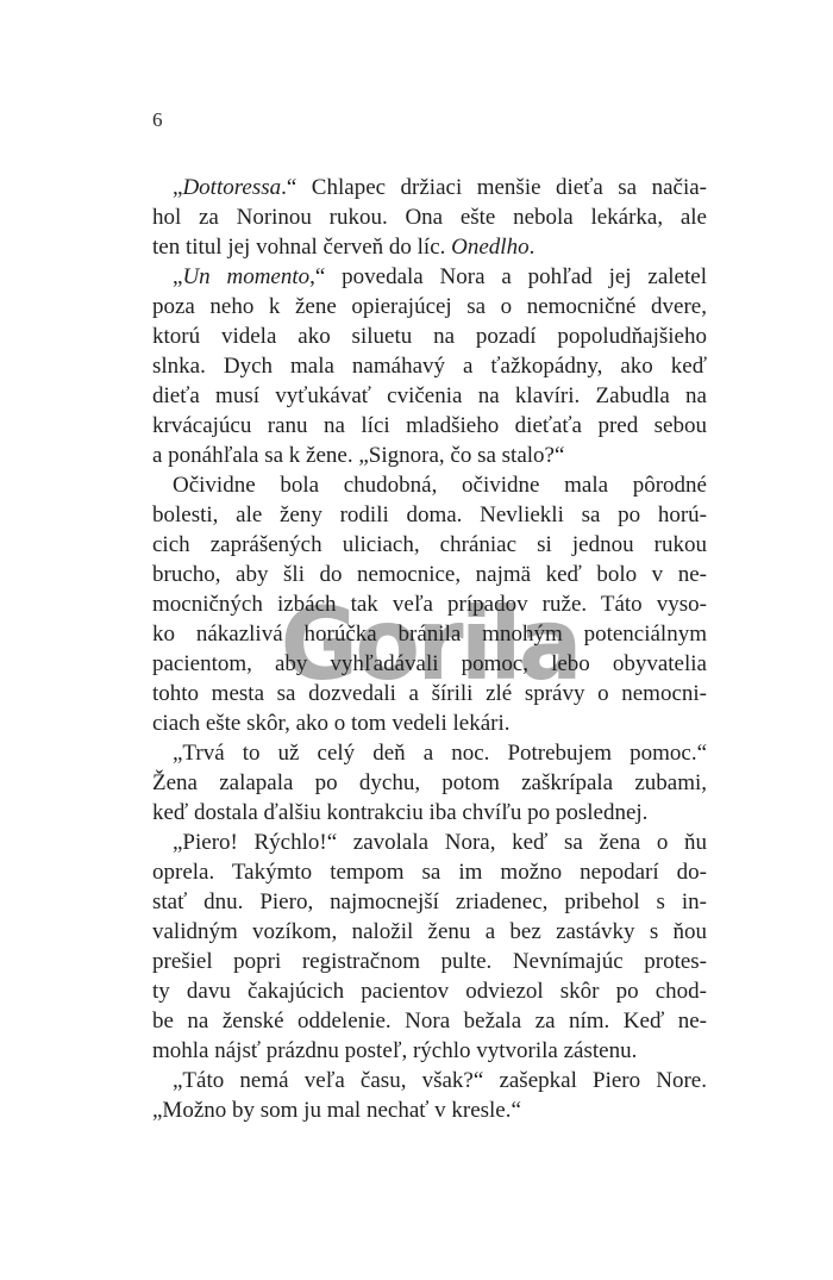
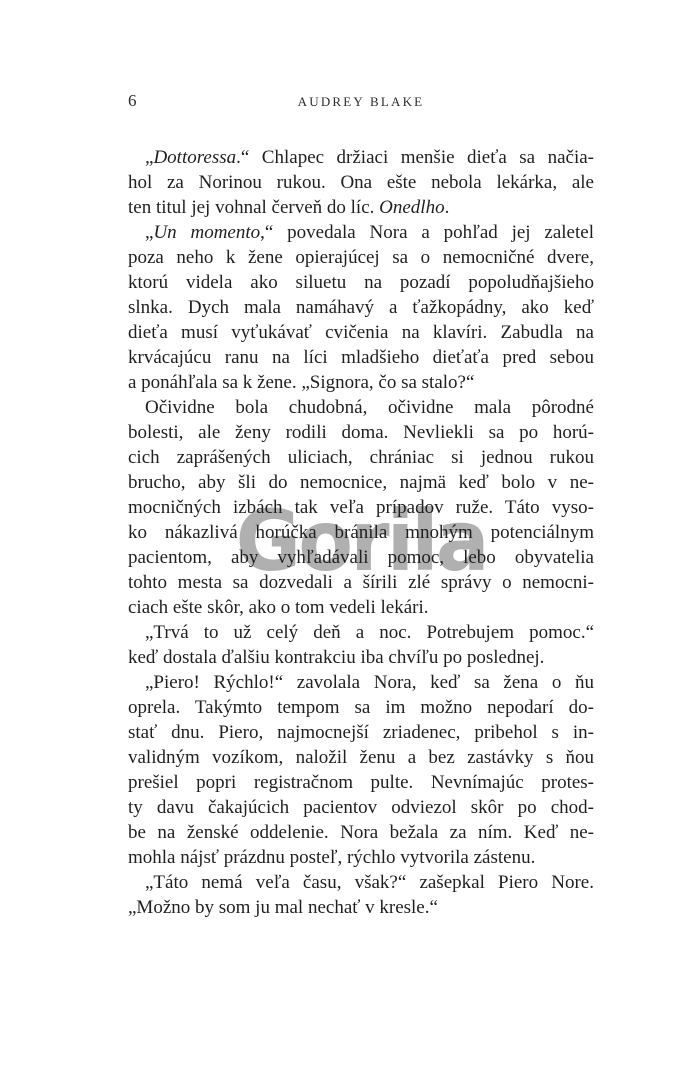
  6
+ AUDREY BLAKE
  Gorila
  „Dottoressa.“ Chlapec držiaci menšie dieťa sa načia-
  hol za Norinou rukou. Ona ešte nebola lekárka, ale
  ten titul jej vohnal červeň do líc. Onedlho.
  „Un momento,“ povedala Nora a pohľad jej zaletel
  poza neho k žene opierajúcej sa o nemocničné dvere,
  ktorú videla ako siluetu na pozadí popoludňajšieho
  slnka. Dych mala namáhavý a ťažkopádny, ako keď
  dieťa musí vyťukávať cvičenia na klavíri. Zabudla na
  krvácajúcu ranu na líci mladšieho dieťaťa pred sebou
  a ponáhľala sa k žene. „Signora, čo sa stalo?“
  Očividne bola chudobná, očividne mala pôrodné
  bolesti, ale ženy rodili doma. Nevliekli sa po horú-
  cich zaprášených uliciach, chrániac si jednou rukou
  brucho, aby šli do nemocnice, najmä keď bolo v ne-
  mocničných izbách tak veľa prípadov ruže. Táto vyso-
  ko nákazlivá horúčka bránila mnohým potenciálnym
  pacientom, aby vyhľadávali pomoc, lebo obyvatelia
  tohto mesta sa dozvedali a šírili zlé správy o nemocni-
  ciach ešte skôr, ako o tom vedeli lekári.
  „Trvá to už celý deň a noc. Potrebujem pomoc.“
- Žena zalapala po dychu, potom zaškrípala zubami,
  keď dostala ďalšiu kontrakciu iba chvíľu po poslednej.
  „Piero! Rýchlo!“ zavolala Nora, keď sa žena o ňu
  oprela. Takýmto tempom sa im možno nepodarí do-
  stať dnu. Piero, najmocnejší zriadenec, pribehol s in-
  validným vozíkom, naložil ženu a bez zastávky s ňou
  prešiel popri registračnom pulte. Nevnímajúc protes-
  ty davu čakajúcich pacientov odviezol skôr po chod-
  be na ženské oddelenie. Nora bežala za ním. Keď ne-
  mohla nájsť prázdnu posteľ, rýchlo vytvorila zástenu.
  „Táto nemá veľa času, však?“ zašepkal Piero Nore.
  „Možno by som ju mal nechať v kresle.“
